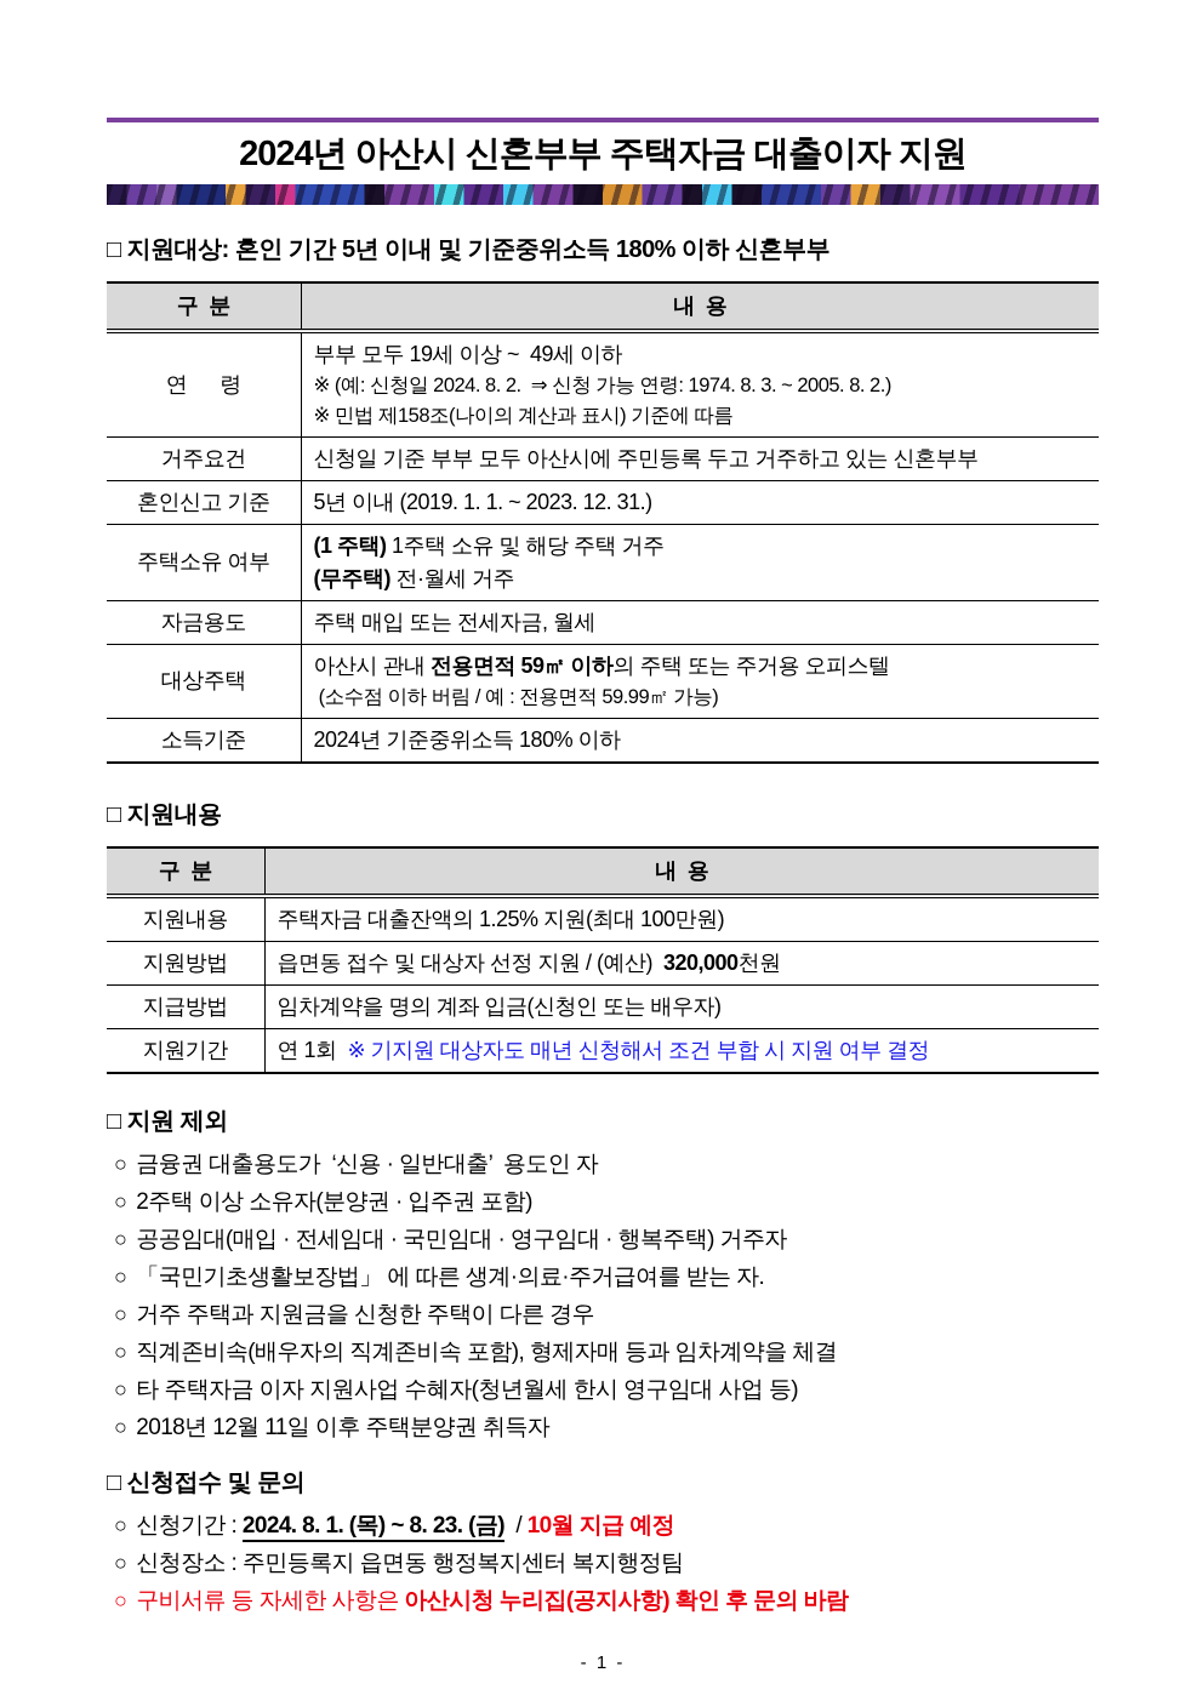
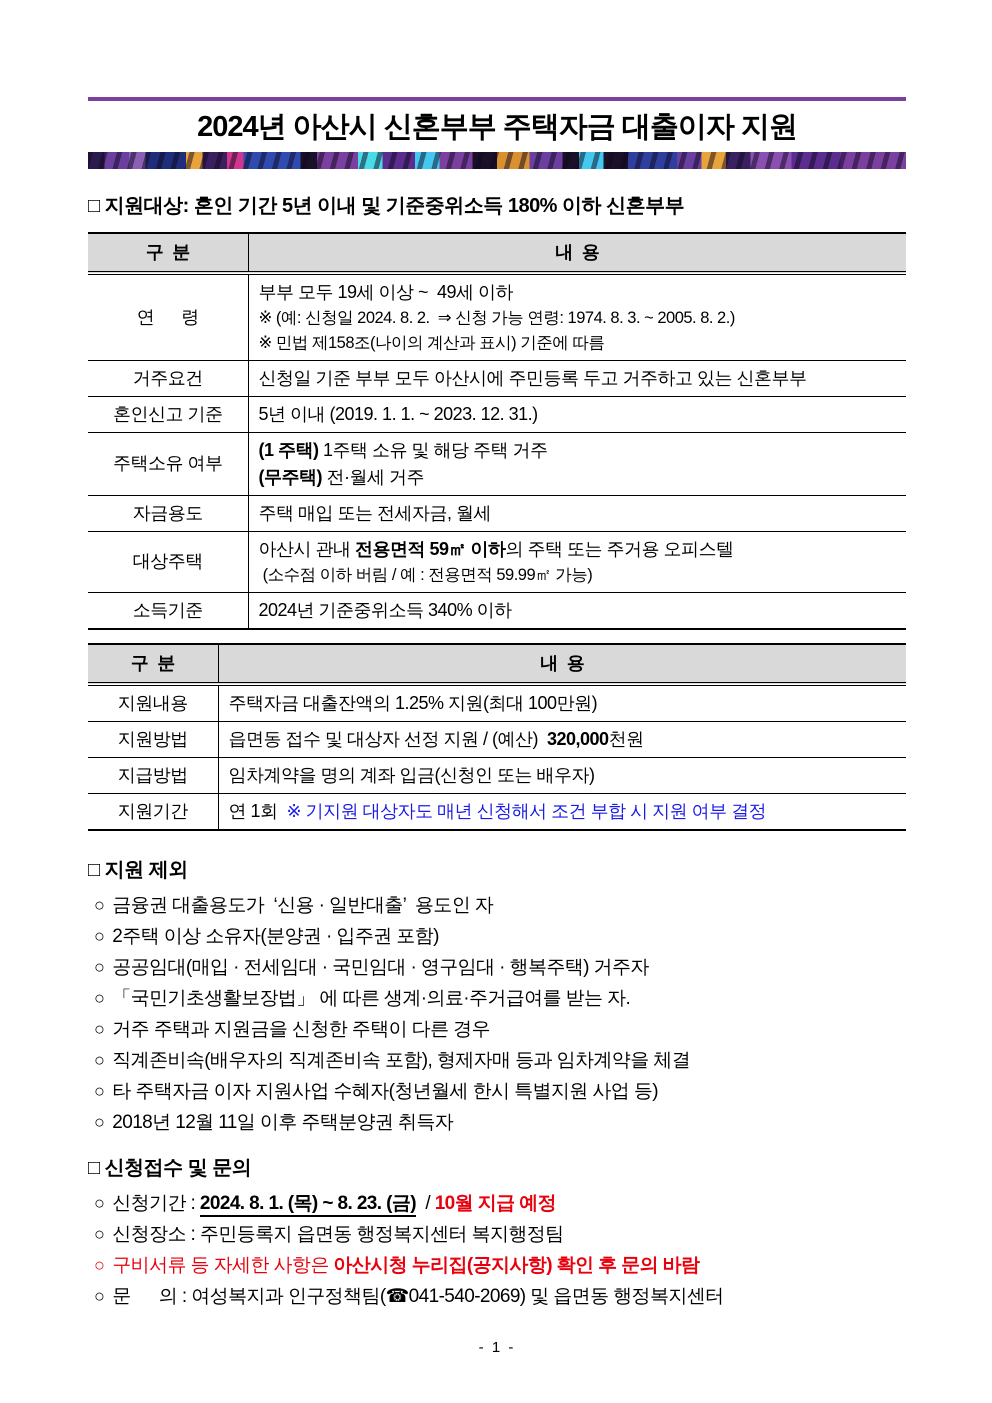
  2024년 아산시 신혼부부 주택자금 대출이자 지원
  □ 지원대상: 혼인 기간 5년 이내 및 기준중위소득 180% 이하 신혼부부
  구 분	내 용
  연 령	부부 모두 19세 이상 ~ 49세 이하 ※ (예: 신청일 2024. 8. 2. ⇒ 신청 가능 연령: 1974. 8. 3. ~ 2005. 8. 2.) ※ 민법 제158조(나이의 계산과 표시) 기준에 따름
  거주요건	신청일 기준 부부 모두 아산시에 주민등록 두고 거주하고 있는 신혼부부
  혼인신고 기준	5년 이내 (2019. 1. 1. ~ 2023. 12. 31.)
  주택소유 여부	(1 주택) 1주택 소유 및 해당 주택 거주 (무주택) 전·월세 거주
  자금용도	주택 매입 또는 전세자금, 월세
  대상주택	아산시 관내 전용면적 59㎡ 이하의 주택 또는 주거용 오피스텔 (소수점 이하 버림 / 예 : 전용면적 59.99㎡ 가능)
- 소득기준	2024년 기준중위소득 180% 이하
+ 소득기준	2024년 기준중위소득 340% 이하
- □ 지원내용
  구 분	내 용
  지원내용	주택자금 대출잔액의 1.25% 지원(최대 100만원)
  지원방법	읍면동 접수 및 대상자 선정 지원 / (예산) 320,000천원
  지급방법	임차계약을 명의 계좌 입금(신청인 또는 배우자)
  지원기간	연 1회 ※ 기지원 대상자도 매년 신청해서 조건 부합 시 지원 여부 결정
  □ 지원 제외
  ○ 금융권 대출용도가 ‘신용 · 일반대출’ 용도인 자
  ○ 2주택 이상 소유자(분양권 · 입주권 포함)
  ○ 공공임대(매입 · 전세임대 · 국민임대 · 영구임대 · 행복주택) 거주자
  ○ 「국민기초생활보장법」 에 따른 생계·의료·주거급여를 받는 자.
  ○ 거주 주택과 지원금을 신청한 주택이 다른 경우
  ○ 직계존비속(배우자의 직계존비속 포함), 형제자매 등과 임차계약을 체결
- ○ 타 주택자금 이자 지원사업 수혜자(청년월세 한시 영구임대 사업 등)
+ ○ 타 주택자금 이자 지원사업 수혜자(청년월세 한시 특별지원 사업 등)
  ○ 2018년 12월 11일 이후 주택분양권 취득자
  □ 신청접수 및 문의
  ○ 신청기간 : 2024. 8. 1. (목) ~ 8. 23. (금) / 10월 지급 예정
  ○ 신청장소 : 주민등록지 읍면동 행정복지센터 복지행정팀
  ○ 구비서류 등 자세한 사항은 아산시청 누리집(공지사항) 확인 후 문의 바람
+ ○ 문 의 : 여성복지과 인구정책팀(☎041-540-2069) 및 읍면동 행정복지센터
  - 1 -
